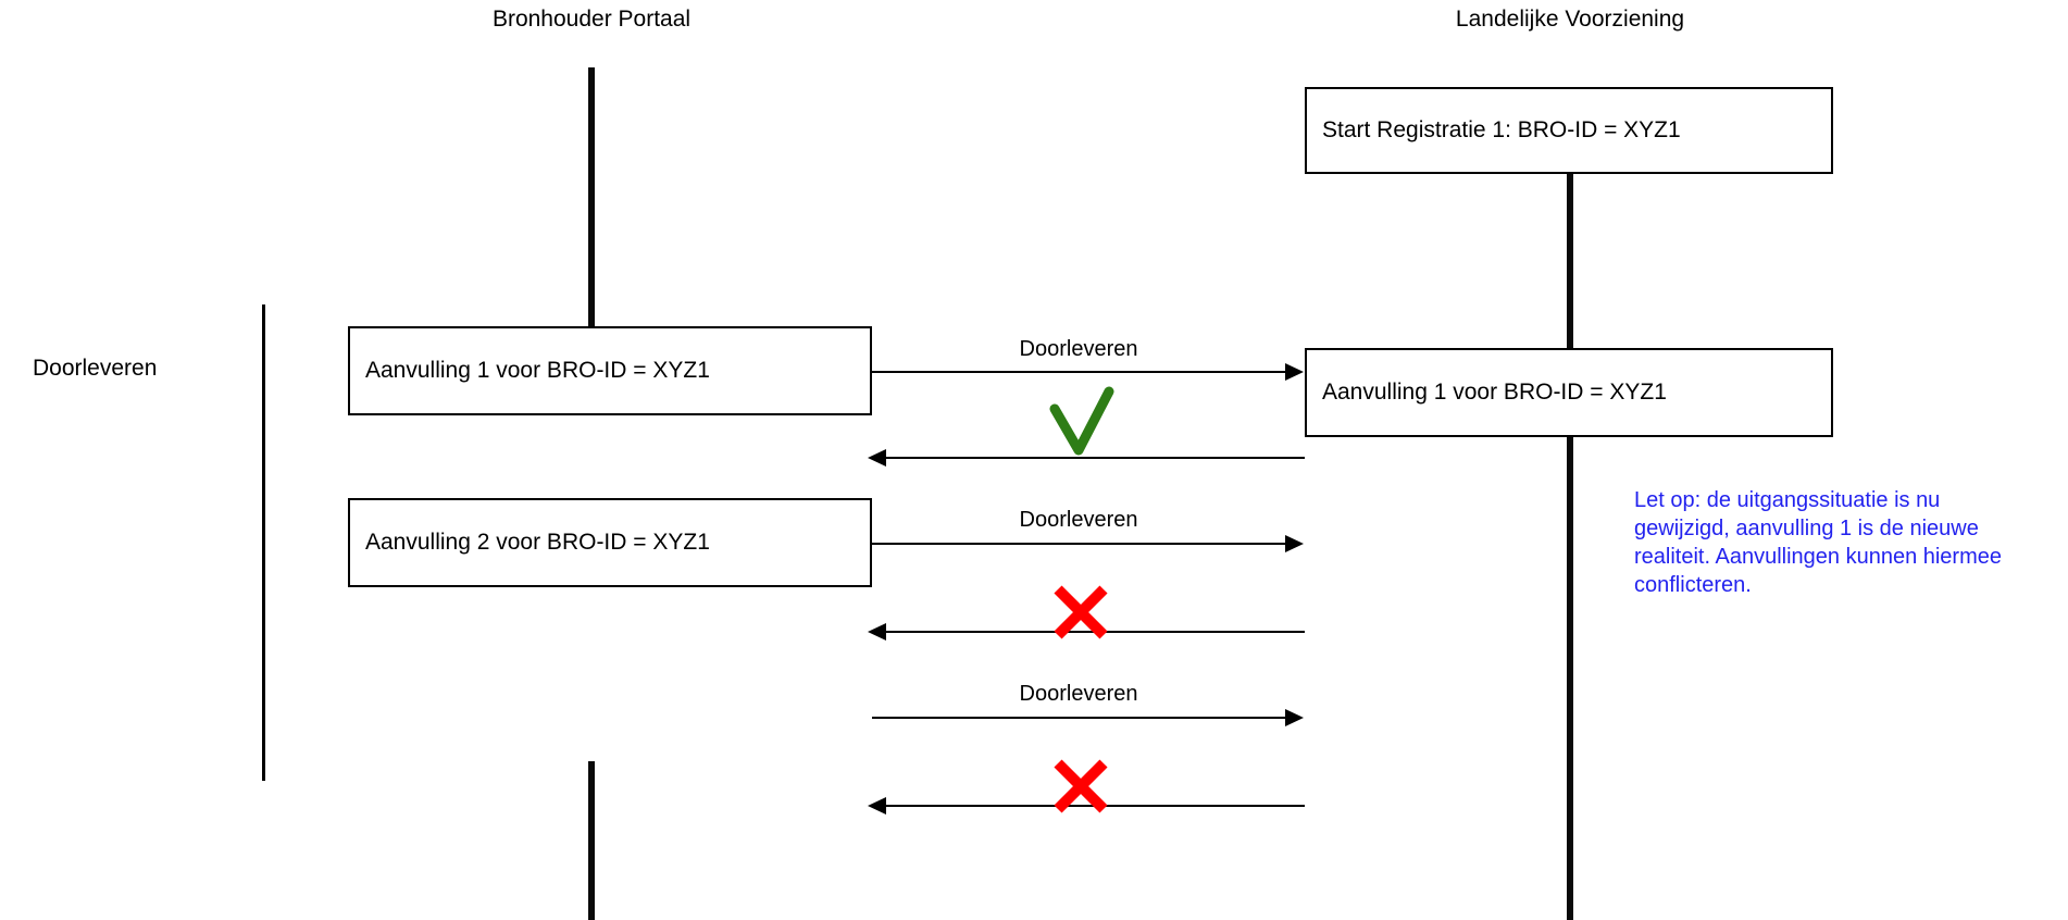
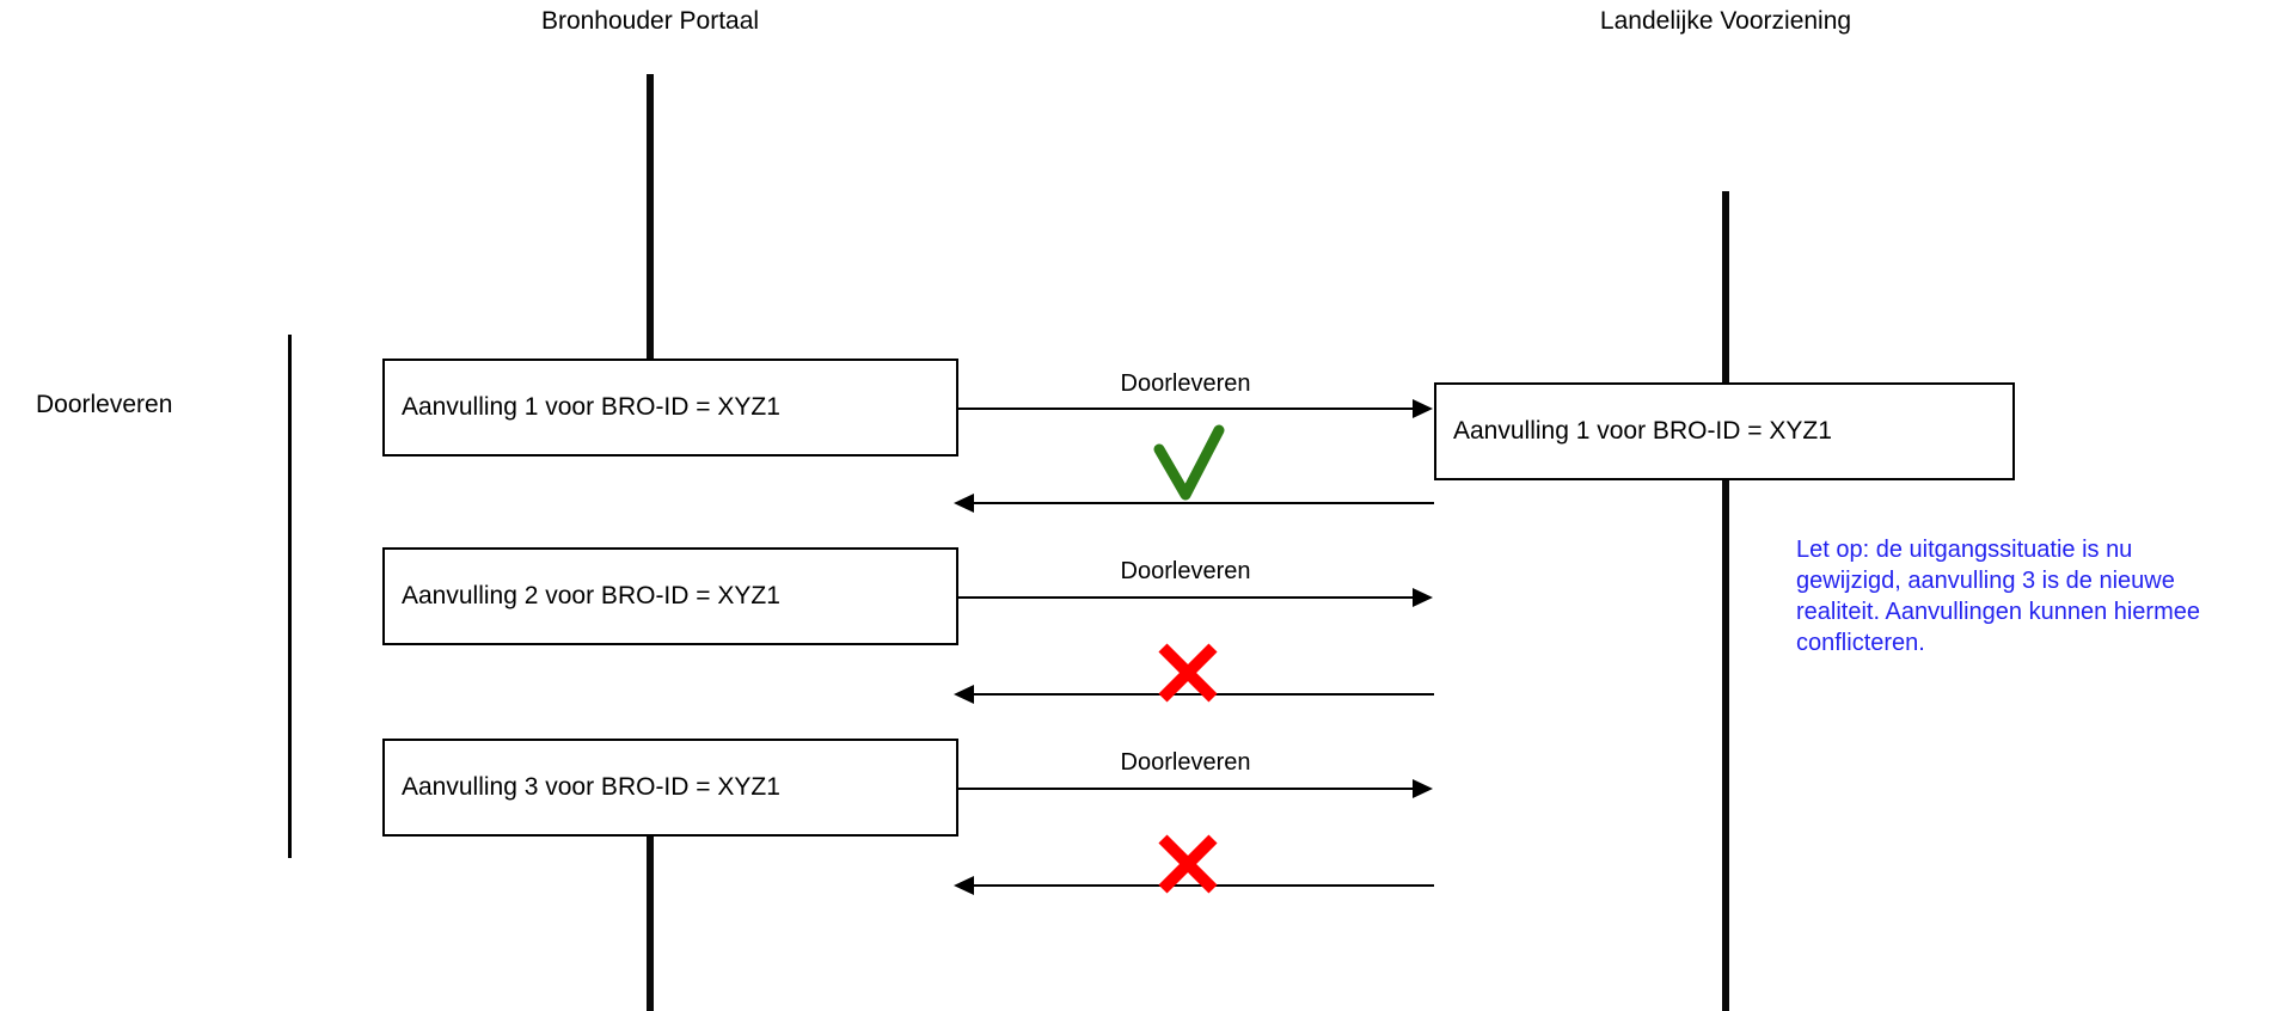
  Bronhouder Portaal
  Landelijke Voorziening
  Doorleveren
- Start Registratie 1: BRO-ID = XYZ1
  Aanvulling 1 voor BRO-ID = XYZ1
  Aanvulling 1 voor BRO-ID = XYZ1
  Aanvulling 2 voor BRO-ID = XYZ1
+ Aanvulling 3 voor BRO-ID = XYZ1
  Doorleveren
  Doorleveren
  Doorleveren
- Let op: de uitgangssituatie is nu gewijzigd, aanvulling 1 is de nieuwe realiteit. Aanvullingen kunnen hiermee conflicteren.
+ Let op: de uitgangssituatie is nu gewijzigd, aanvulling 3 is de nieuwe realiteit. Aanvullingen kunnen hiermee conflicteren.
